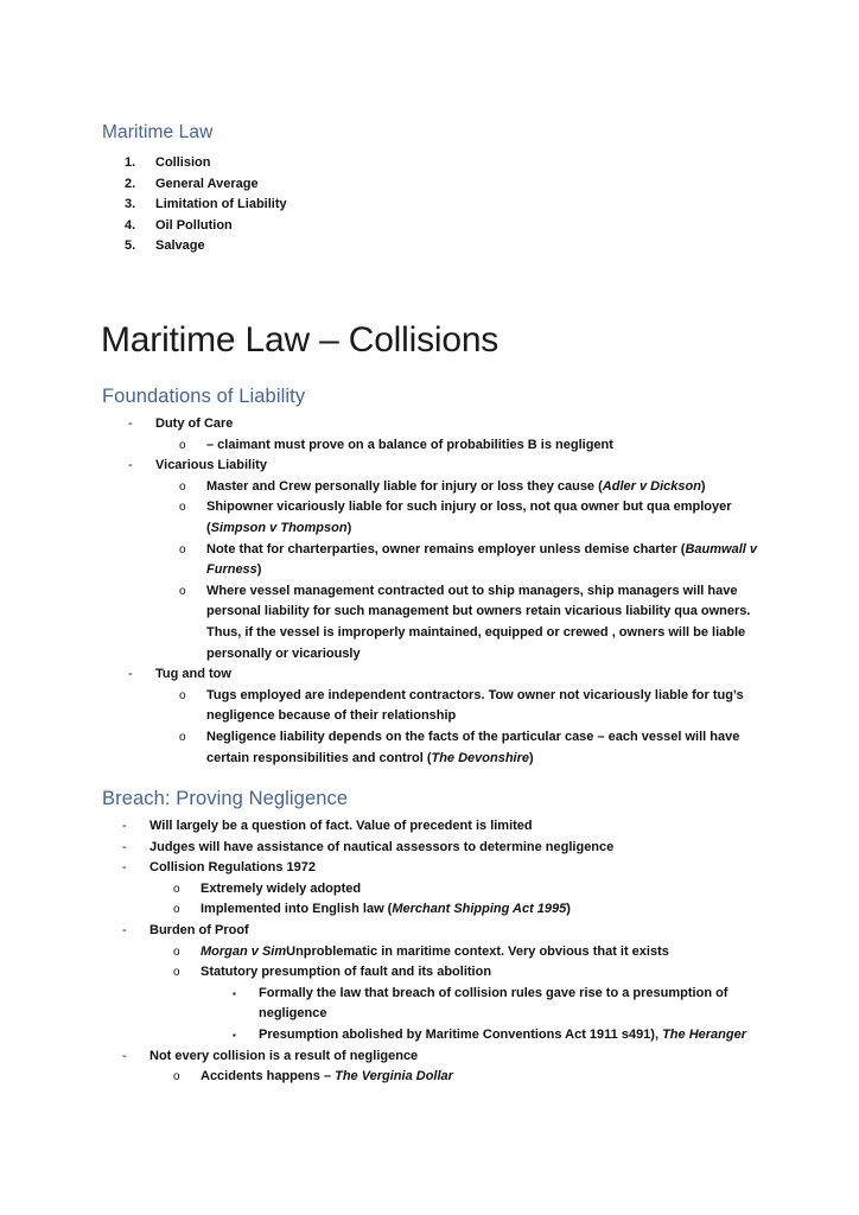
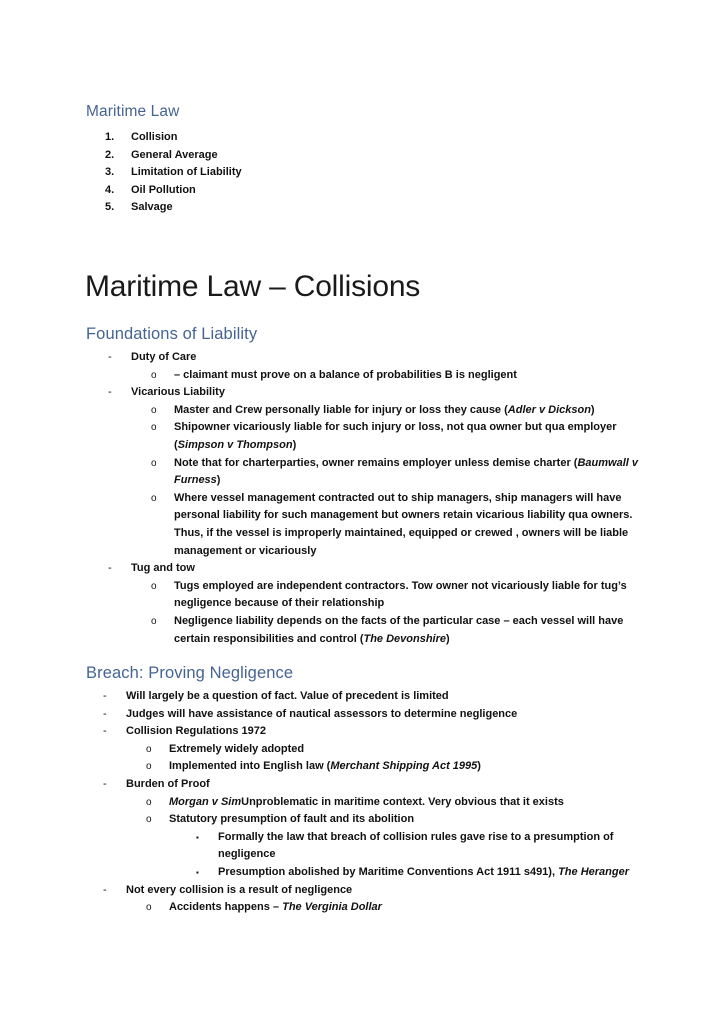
  Maritime Law
  1.
  Collision
  2.
  General Average
  3.
  Limitation of Liability
  4.
  Oil Pollution
  5.
  Salvage
  Maritime Law – Collisions
  Foundations of Liability
  -
  Duty of Care
  o
  – claimant must prove on a balance of probabilities B is negligent
  -
  Vicarious Liability
  o
  Master and Crew personally liable for injury or loss they cause (Adler v Dickson)
  o
  Shipowner vicariously liable for such injury or loss, not qua owner but qua employer (Simpson v Thompson)
  o
  Note that for charterparties, owner remains employer unless demise charter (Baumwall v Furness)
  o
- Where vessel management contracted out to ship managers, ship managers will have personal liability for such management but owners retain vicarious liability qua owners. Thus, if the vessel is improperly maintained, equipped or crewed , owners will be liable personally or vicariously
+ Where vessel management contracted out to ship managers, ship managers will have personal liability for such management but owners retain vicarious liability qua owners. Thus, if the vessel is improperly maintained, equipped or crewed , owners will be liable management or vicariously
  -
  Tug and tow
  o
  Tugs employed are independent contractors. Tow owner not vicariously liable for tug’s negligence because of their relationship
  o
  Negligence liability depends on the facts of the particular case – each vessel will have certain responsibilities and control (The Devonshire)
  Breach: Proving Negligence
  -
  Will largely be a question of fact. Value of precedent is limited
  -
  Judges will have assistance of nautical assessors to determine negligence
  -
  Collision Regulations 1972
  o
  Extremely widely adopted
  o
  Implemented into English law (Merchant Shipping Act 1995)
  -
  Burden of Proof
  o
  Morgan v SimUnproblematic in maritime context. Very obvious that it exists
  o
  Statutory presumption of fault and its abolition
  ▪
  Formally the law that breach of collision rules gave rise to a presumption of negligence
  ▪
  Presumption abolished by Maritime Conventions Act 1911 s491), The Heranger
  -
  Not every collision is a result of negligence
  o
  Accidents happens – The Verginia Dollar
